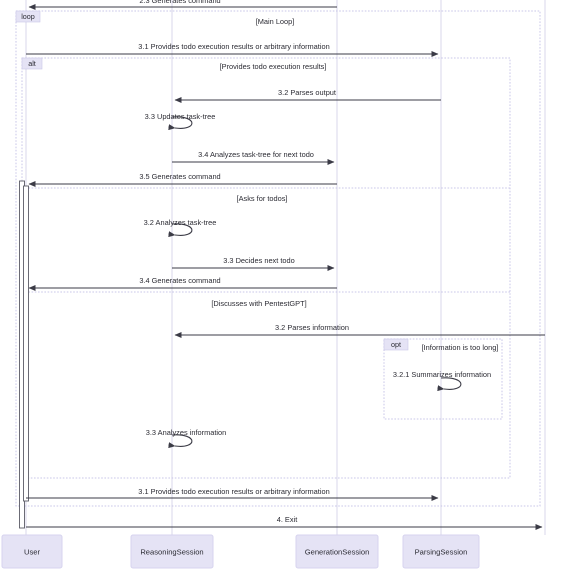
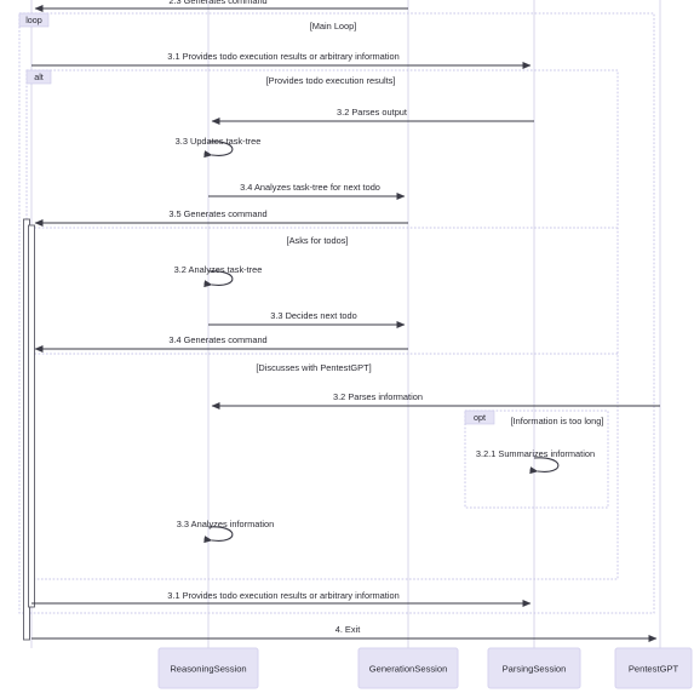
  loop
  [Main Loop]
  alt
  [Provides todo execution results]
  [Asks for todos]
  [Discusses with PentestGPT]
  opt
  [Information is too long]
  2.3 Generates command
  3.1 Provides todo execution results or arbitrary information
  3.2 Parses output
  3.3 Updates task-tree
  3.4 Analyzes task-tree for next todo
  3.5 Generates command
  3.2 Analyzes task-tree
  3.3 Decides next todo
  3.4 Generates command
  3.2 Parses information
  3.2.1 Summarizes information
  3.3 Analyzes information
  3.1 Provides todo execution results or arbitrary information
  4. Exit
- User
  ReasoningSession
  GenerationSession
  ParsingSession
+ PentestGPT
